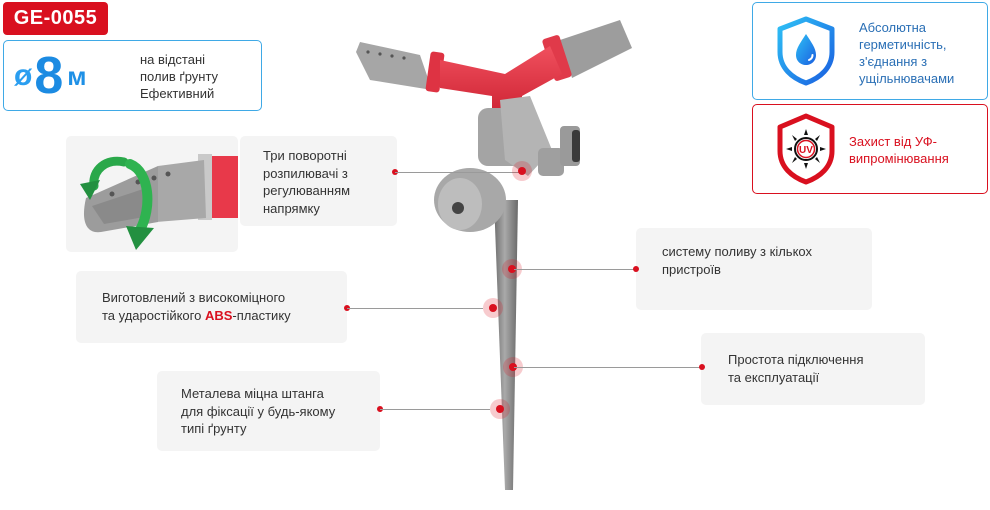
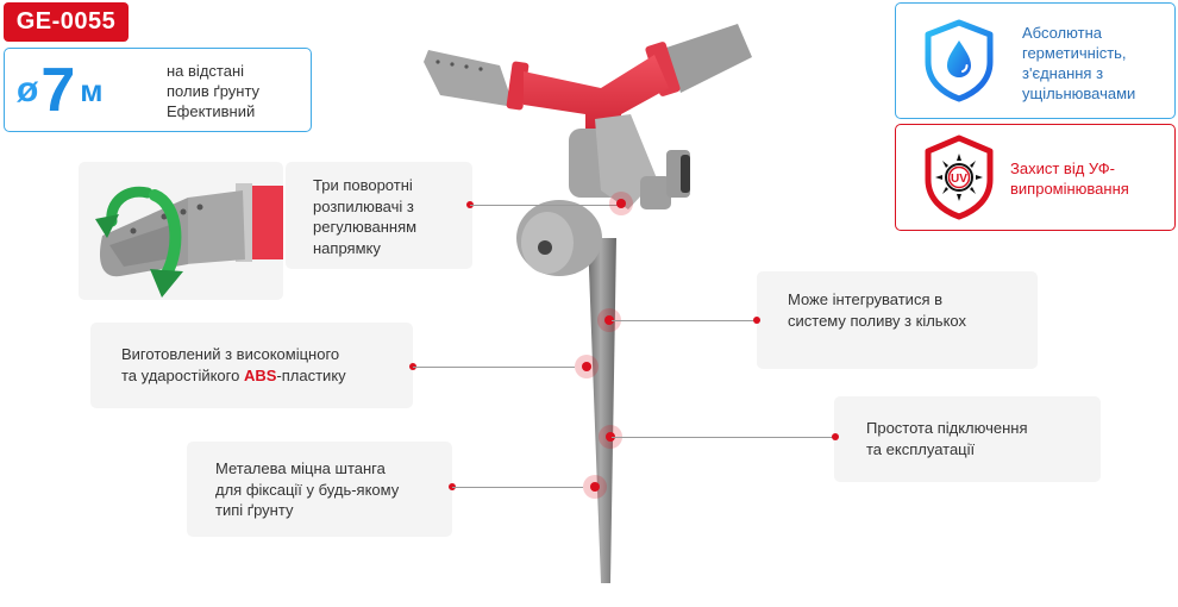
  GE-0055
  ø
- 8
+ 7
  м
  на відстані
  полив ґрунту
  Ефективний
  Абсолютна
  герметичність,
  з'єднання з
  ущільнювачами
  UV
  Захист від УФ-
  випромінювання
  Три поворотні
  розпилювачі з
  регулюванням
  напрямку
+ Може інтегруватися в
  систему поливу з кількох
- пристроїв
  Виготовлений з високоміцного
  та ударостійкого ABS-пластику
  Простота підключення
  та експлуатації
  Металева міцна штанга
  для фіксації у будь-якому
  типі ґрунту
